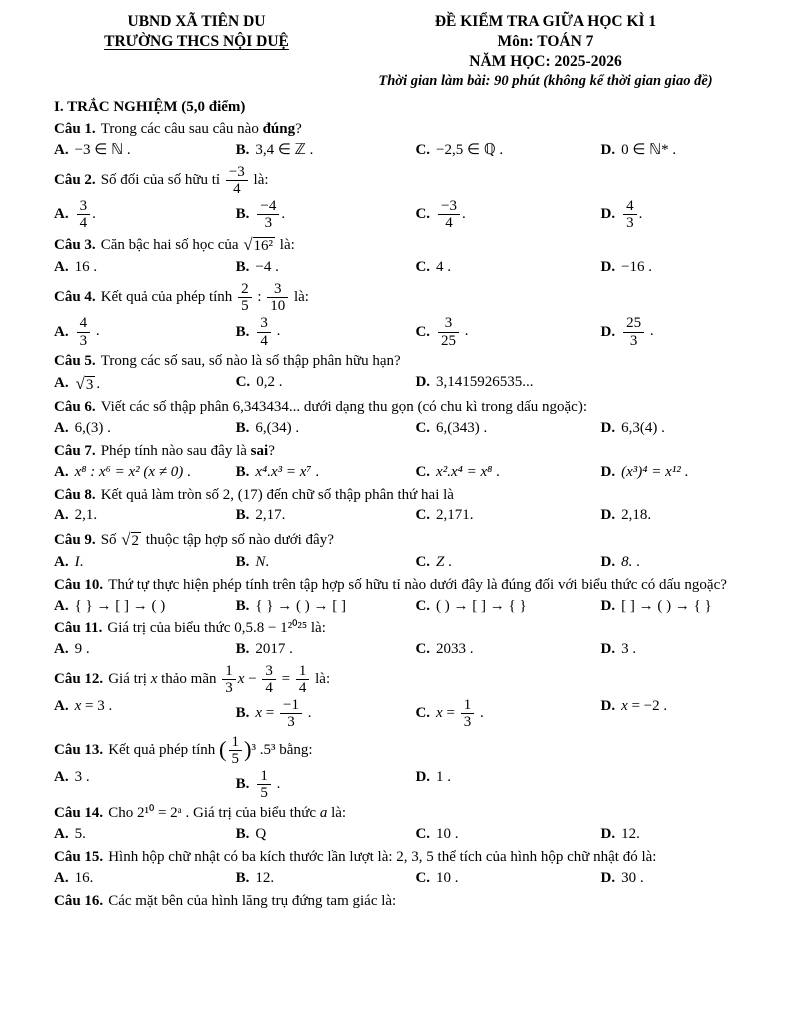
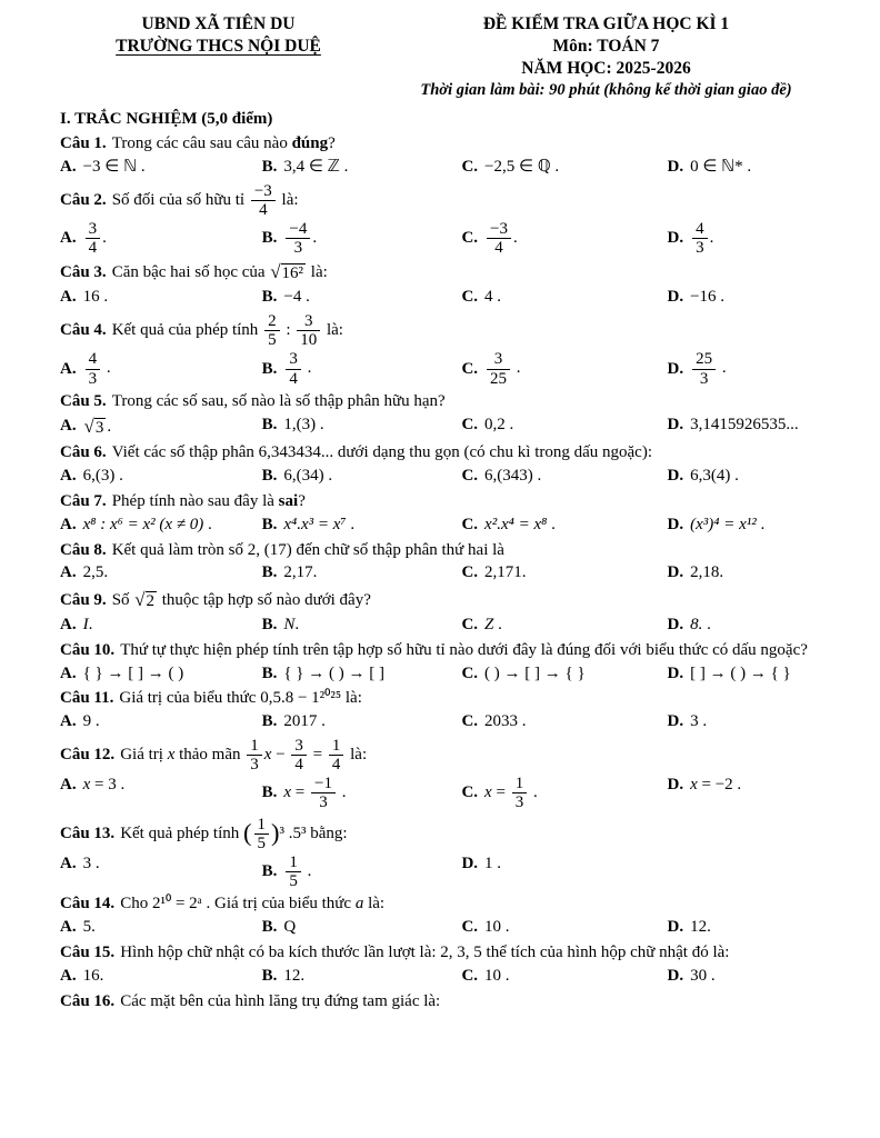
  UBND XÃ TIÊN DU
  TRƯỜNG THCS NỘI DUỆ
  ĐỀ KIỂM TRA GIỮA HỌC KÌ 1
  Môn: TOÁN 7
  NĂM HỌC: 2025-2026
  Thời gian làm bài: 90 phút (không kể thời gian giao đề)
  I. TRẮC NGHIỆM (5,0 điểm)
  Câu 1. Trong các câu sau câu nào đúng?
  A. −3 ∈ ℕ .
  B. 3,4 ∈ ℤ .
  C. −2,5 ∈ ℚ .
  D. 0 ∈ ℕ* .
  Câu 2. Số đối của số hữu tỉ
  −3
  4
  là:
  A.
  3
  4
  .
  B.
  −4
  3
  .
  C.
  −3
  4
  .
  D.
  4
  3
  .
  Câu 3. Căn bậc hai số học của √16² là:
  A. 16 .
  B. −4 .
  C. 4 .
  D. −16 .
  Câu 4. Kết quả của phép tính
  2
  5
  :
  3
  10
  là:
  A.
  4
  3
  .
  B.
  3
  4
  .
  C.
  3
  25
  .
  D.
  25
  3
  .
  Câu 5. Trong các số sau, số nào là số thập phân hữu hạn?
  A. √3 .
+ B. 1,(3) .
  C. 0,2 .
  D. 3,1415926535...
  Câu 6. Viết các số thập phân 6,343434... dưới dạng thu gọn (có chu kì trong dấu ngoặc):
  A. 6,(3) .
  B. 6,(34) .
  C. 6,(343) .
  D. 6,3(4) .
  Câu 7. Phép tính nào sau đây là sai?
  A. x⁸ : x⁶ = x² (x ≠ 0) .
  B. x⁴.x³ = x⁷ .
  C. x².x⁴ = x⁸ .
  D. (x³)⁴ = x¹² .
  Câu 8. Kết quả làm tròn số 2, (17) đến chữ số thập phân thứ hai là
- A. 2,1.
+ A. 2,5.
  B. 2,17.
  C. 2,171.
  D. 2,18.
  Câu 9. Số √2 thuộc tập hợp số nào dưới đây?
  A. I.
  B. N.
  C. Z .
  D. 8. .
  Câu 10. Thứ tự thực hiện phép tính trên tập hợp số hữu tỉ nào dưới đây là đúng đối với biểu thức có dấu ngoặc?
  A. { } → [ ] → ( )
  B. { } → ( ) → [ ]
  C. ( ) → [ ] → { }
  D. [ ] → ( ) → { }
  Câu 11. Giá trị của biểu thức 0,5.8 − 1²⁰²⁵ là:
  A. 9 .
  B. 2017 .
  C. 2033 .
  D. 3 .
  Câu 12. Giá trị x thảo mãn
  1
  3
  x −
  3
  4
  =
  1
  4
  là:
  A. x = 3 .
  B. x =
  −1
  3
  .
  C. x =
  1
  3
  .
  D. x = −2 .
  Câu 13. Kết quả phép tính (
  1
  5
  )³ .5³ bằng:
  A. 3 .
  B.
  1
  5
  .
  D. 1 .
  Câu 14. Cho 2¹⁰ = 2ᵃ . Giá trị của biểu thức a là:
  A. 5.
  B. Q
  C. 10 .
  D. 12.
  Câu 15. Hình hộp chữ nhật có ba kích thước lần lượt là: 2, 3, 5 thể tích của hình hộp chữ nhật đó là:
  A. 16.
  B. 12.
  C. 10 .
  D. 30 .
  Câu 16. Các mặt bên của hình lăng trụ đứng tam giác là:
